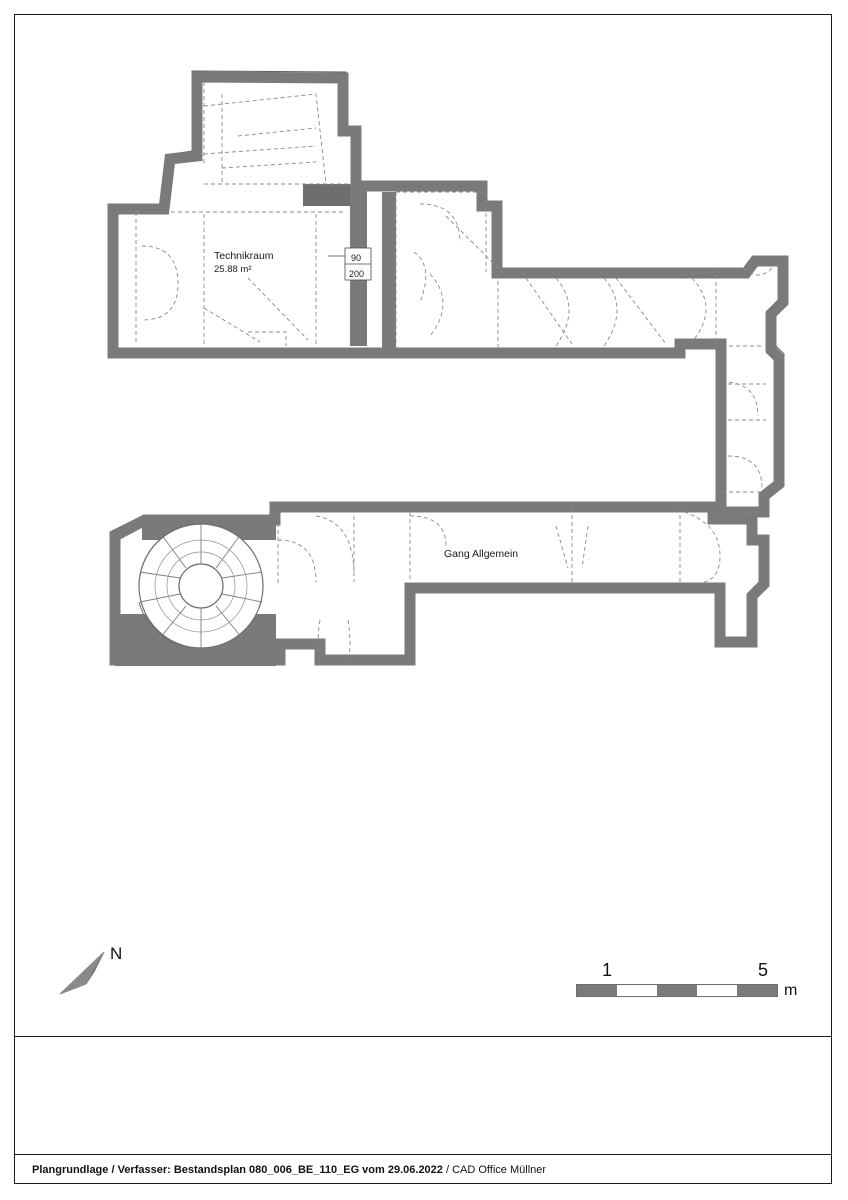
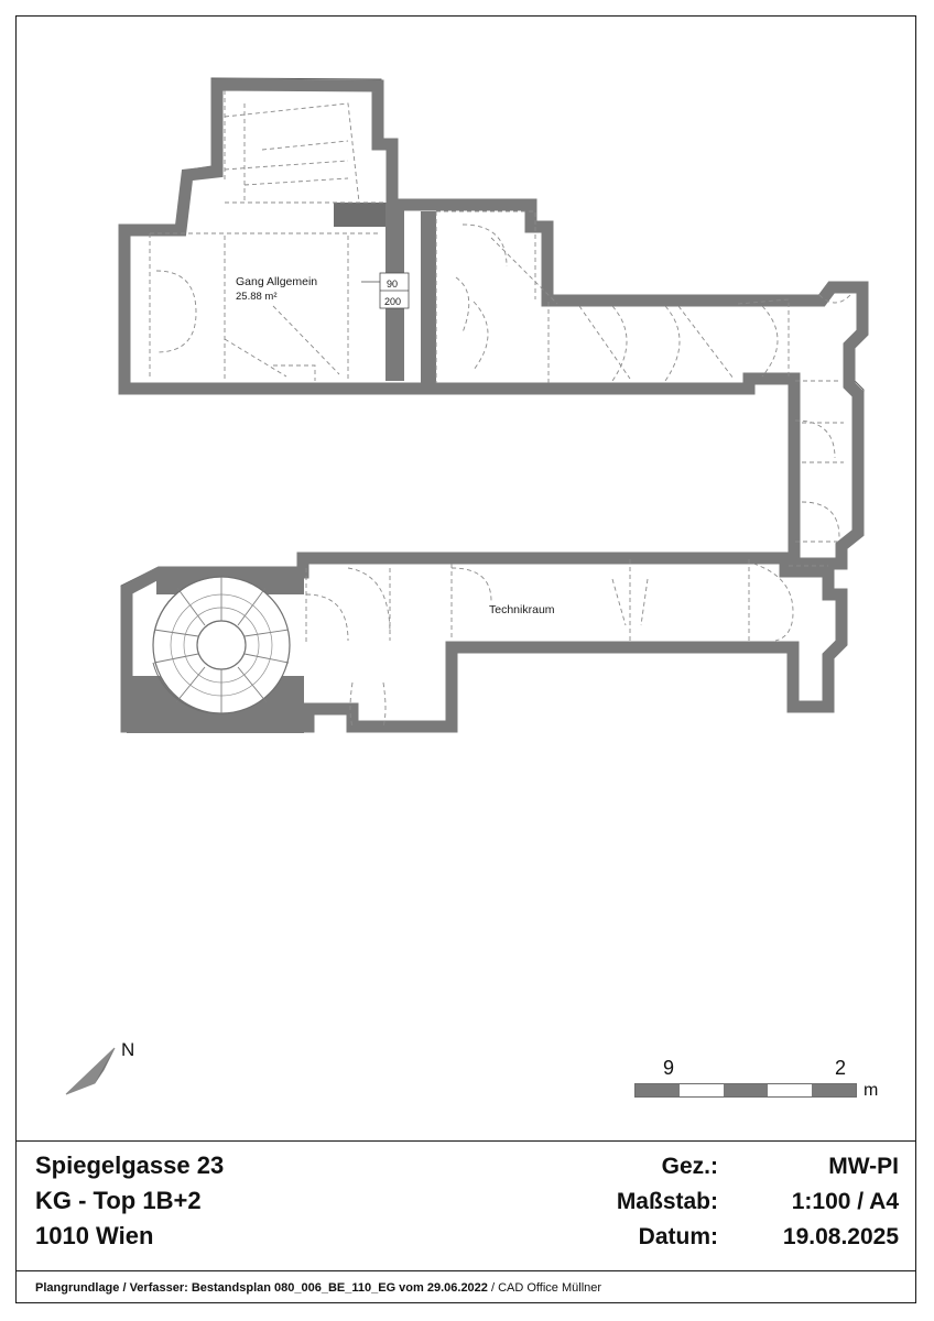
- Technikraum
+ Gang Allgemein
  25.88 m²
  90
  200
- Gang Allgemein
+ Technikraum
  N
- 1
+ 9
- 5
+ 2
  m
+ Spiegelgasse 23
+ Gez.:
+ MW-PI
+ KG - Top 1B+2
+ Maßstab:
+ 1:100 / A4
+ 1010 Wien
+ Datum:
+ 19.08.2025
  Plangrundlage / Verfasser:
  Bestandsplan 080_006_BE_110_EG vom 29.06.2022
  / CAD Office Müllner
